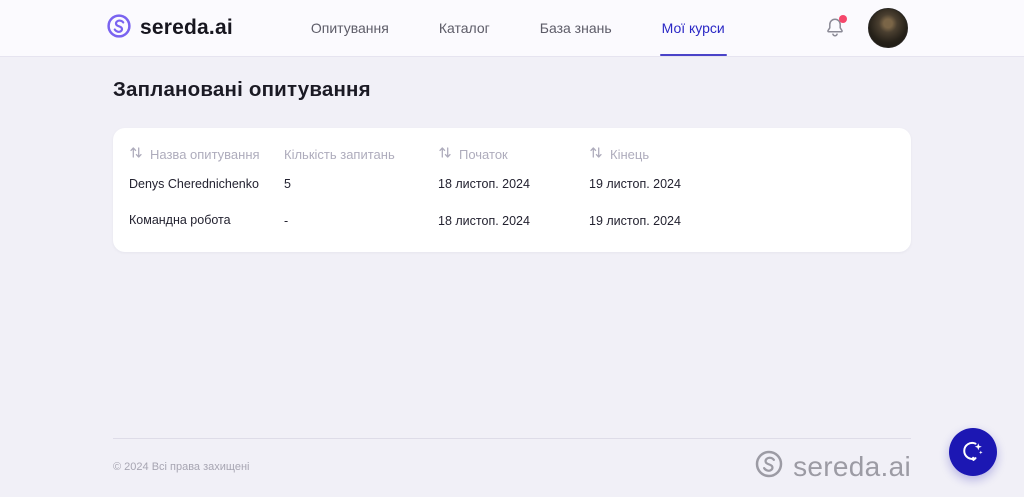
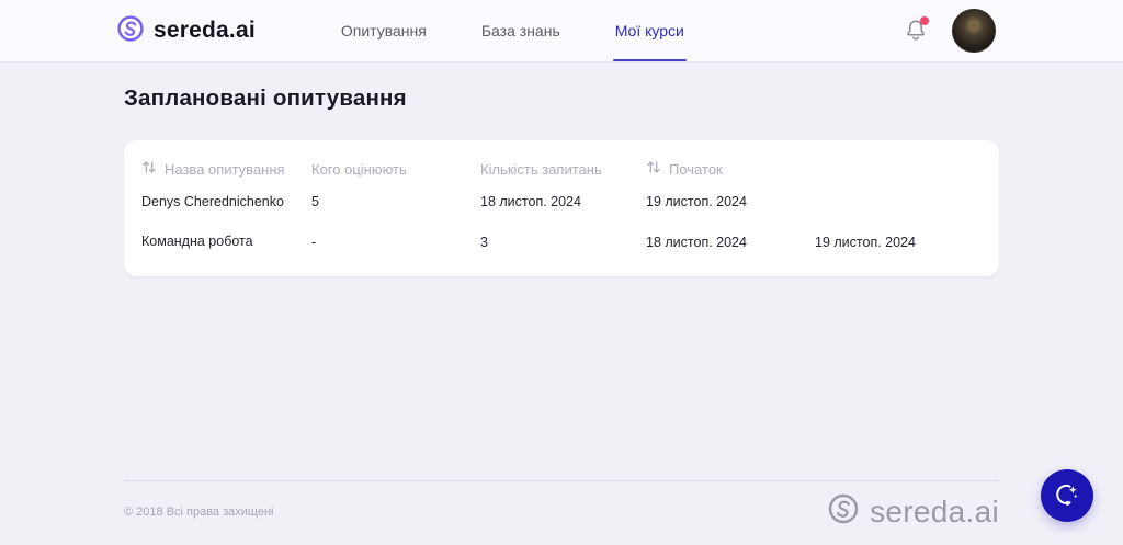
  sereda.ai
  Опитування
- Каталог
  База знань
  Мої курси
  Заплановані опитування
  Назва опитування
+ Кого оцінюють
  Кількість запитань
  Початок
- Кінець
  Denys Cherednichenko
  5
  18 листоп. 2024
  19 листоп. 2024
  Командна робота
  -
+ 3
  18 листоп. 2024
  19 листоп. 2024
- © 2024 Всі права захищені
+ © 2018 Всі права захищені
  sereda.ai
